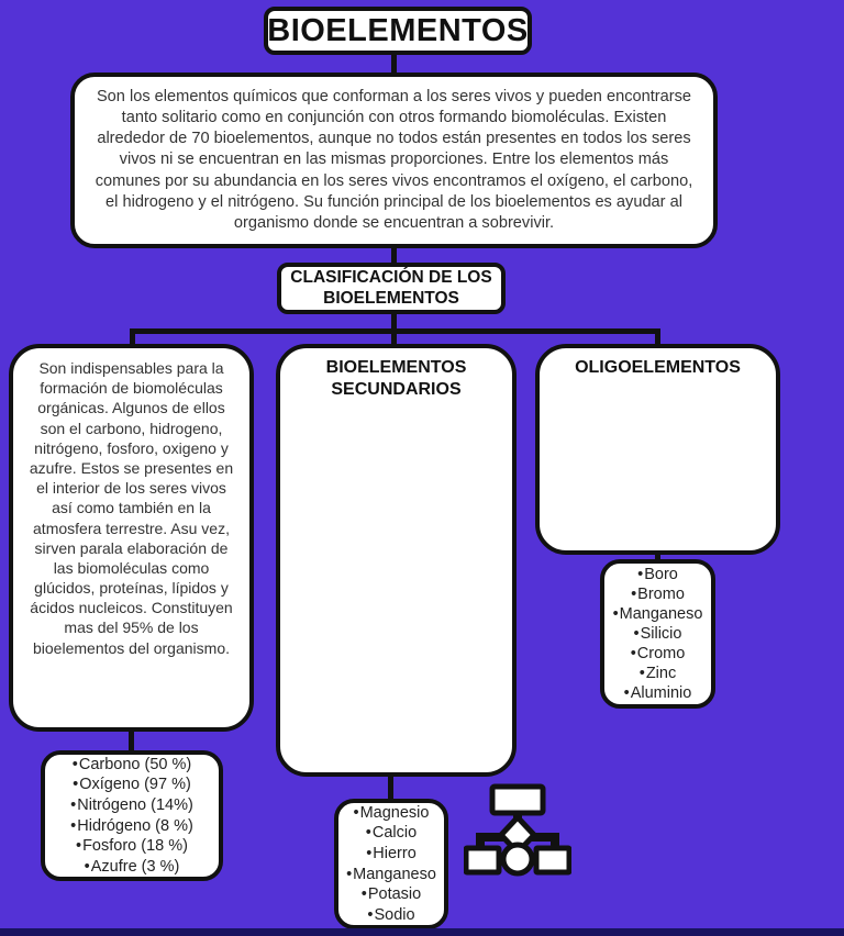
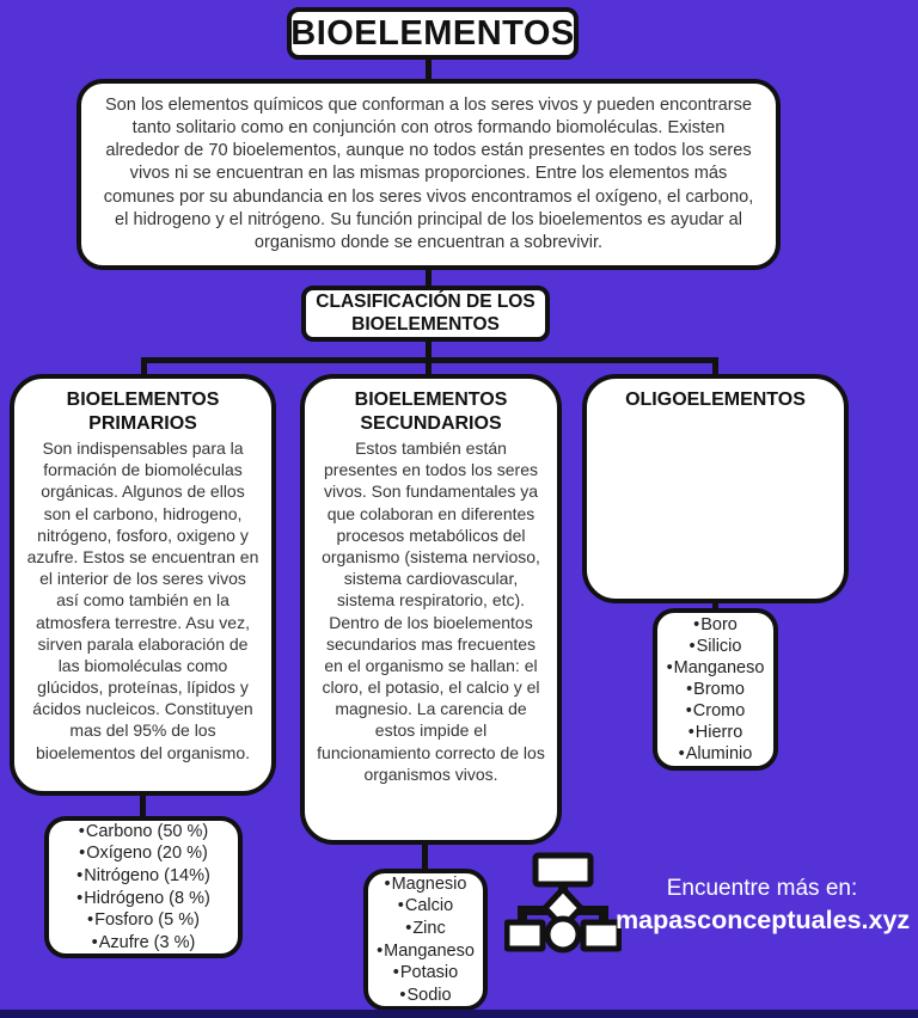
  BIOELEMENTOS
  Son los elementos químicos que conforman a los seres vivos y pueden encontrarse tanto solitario como en conjunción con otros formando biomoléculas. Existen alrededor de 70 bioelementos, aunque no todos están presentes en todos los seres vivos ni se encuentran en las mismas proporciones. Entre los elementos más comunes por su abundancia en los seres vivos encontramos el oxígeno, el carbono, el hidrogeno y el nitrógeno. Su función principal de los bioelementos es ayudar al organismo donde se encuentran a sobrevivir.
  CLASIFICACIÓN DE LOS BIOELEMENTOS
+ BIOELEMENTOS PRIMARIOS
- Son indispensables para la formación de biomoléculas orgánicas. Algunos de ellos son el carbono, hidrogeno, nitrógeno, fosforo, oxigeno y azufre. Estos se presentes en el interior de los seres vivos así como también en la atmosfera terrestre. Asu vez, sirven parala elaboración de las biomoléculas como glúcidos, proteínas, lípidos y ácidos nucleicos. Constituyen mas del 95% de los bioelementos del organismo.
+ Son indispensables para la formación de biomoléculas orgánicas. Algunos de ellos son el carbono, hidrogeno, nitrógeno, fosforo, oxigeno y azufre. Estos se encuentran en el interior de los seres vivos así como también en la atmosfera terrestre. Asu vez, sirven parala elaboración de las biomoléculas como glúcidos, proteínas, lípidos y ácidos nucleicos. Constituyen mas del 95% de los bioelementos del organismo.
  BIOELEMENTOS SECUNDARIOS
+ Estos también están presentes en todos los seres vivos. Son fundamentales ya que colaboran en diferentes procesos metabólicos del organismo (sistema nervioso, sistema cardiovascular, sistema respiratorio, etc). Dentro de los bioelementos secundarios mas frecuentes en el organismo se hallan: el cloro, el potasio, el calcio y el magnesio. La carencia de estos impide el funcionamiento correcto de los organismos vivos.
  OLIGOELEMENTOS
  Carbono (50 %)
- Oxígeno (97 %)
+ Oxígeno (20 %)
  Nitrógeno (14%)
  Hidrógeno (8 %)
- Fosforo (18 %)
+ Fosforo (5 %)
  Azufre (3 %)
  Magnesio
  Calcio
- Hierro
+ Zinc
  Manganeso
  Potasio
  Sodio
  Boro
- Bromo
+ Silicio
  Manganeso
- Silicio
+ Bromo
  Cromo
- Zinc
+ Hierro
  Aluminio
+ Encuentre más en:
+ mapasconceptuales.xyz
